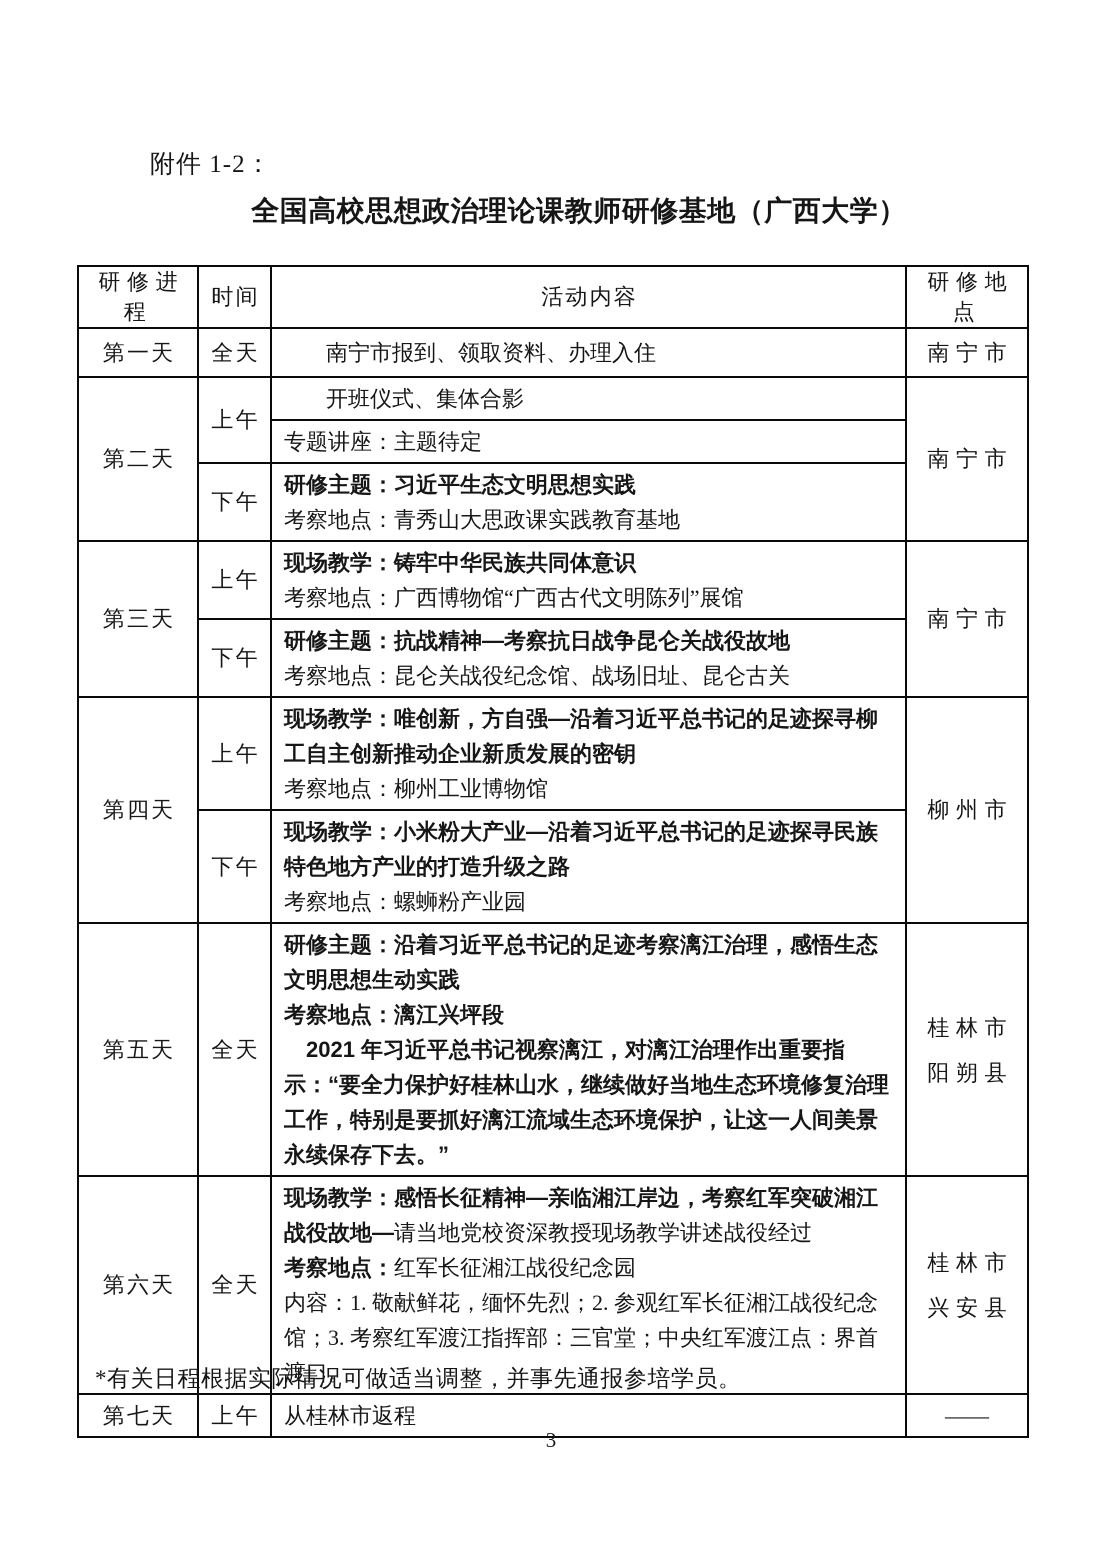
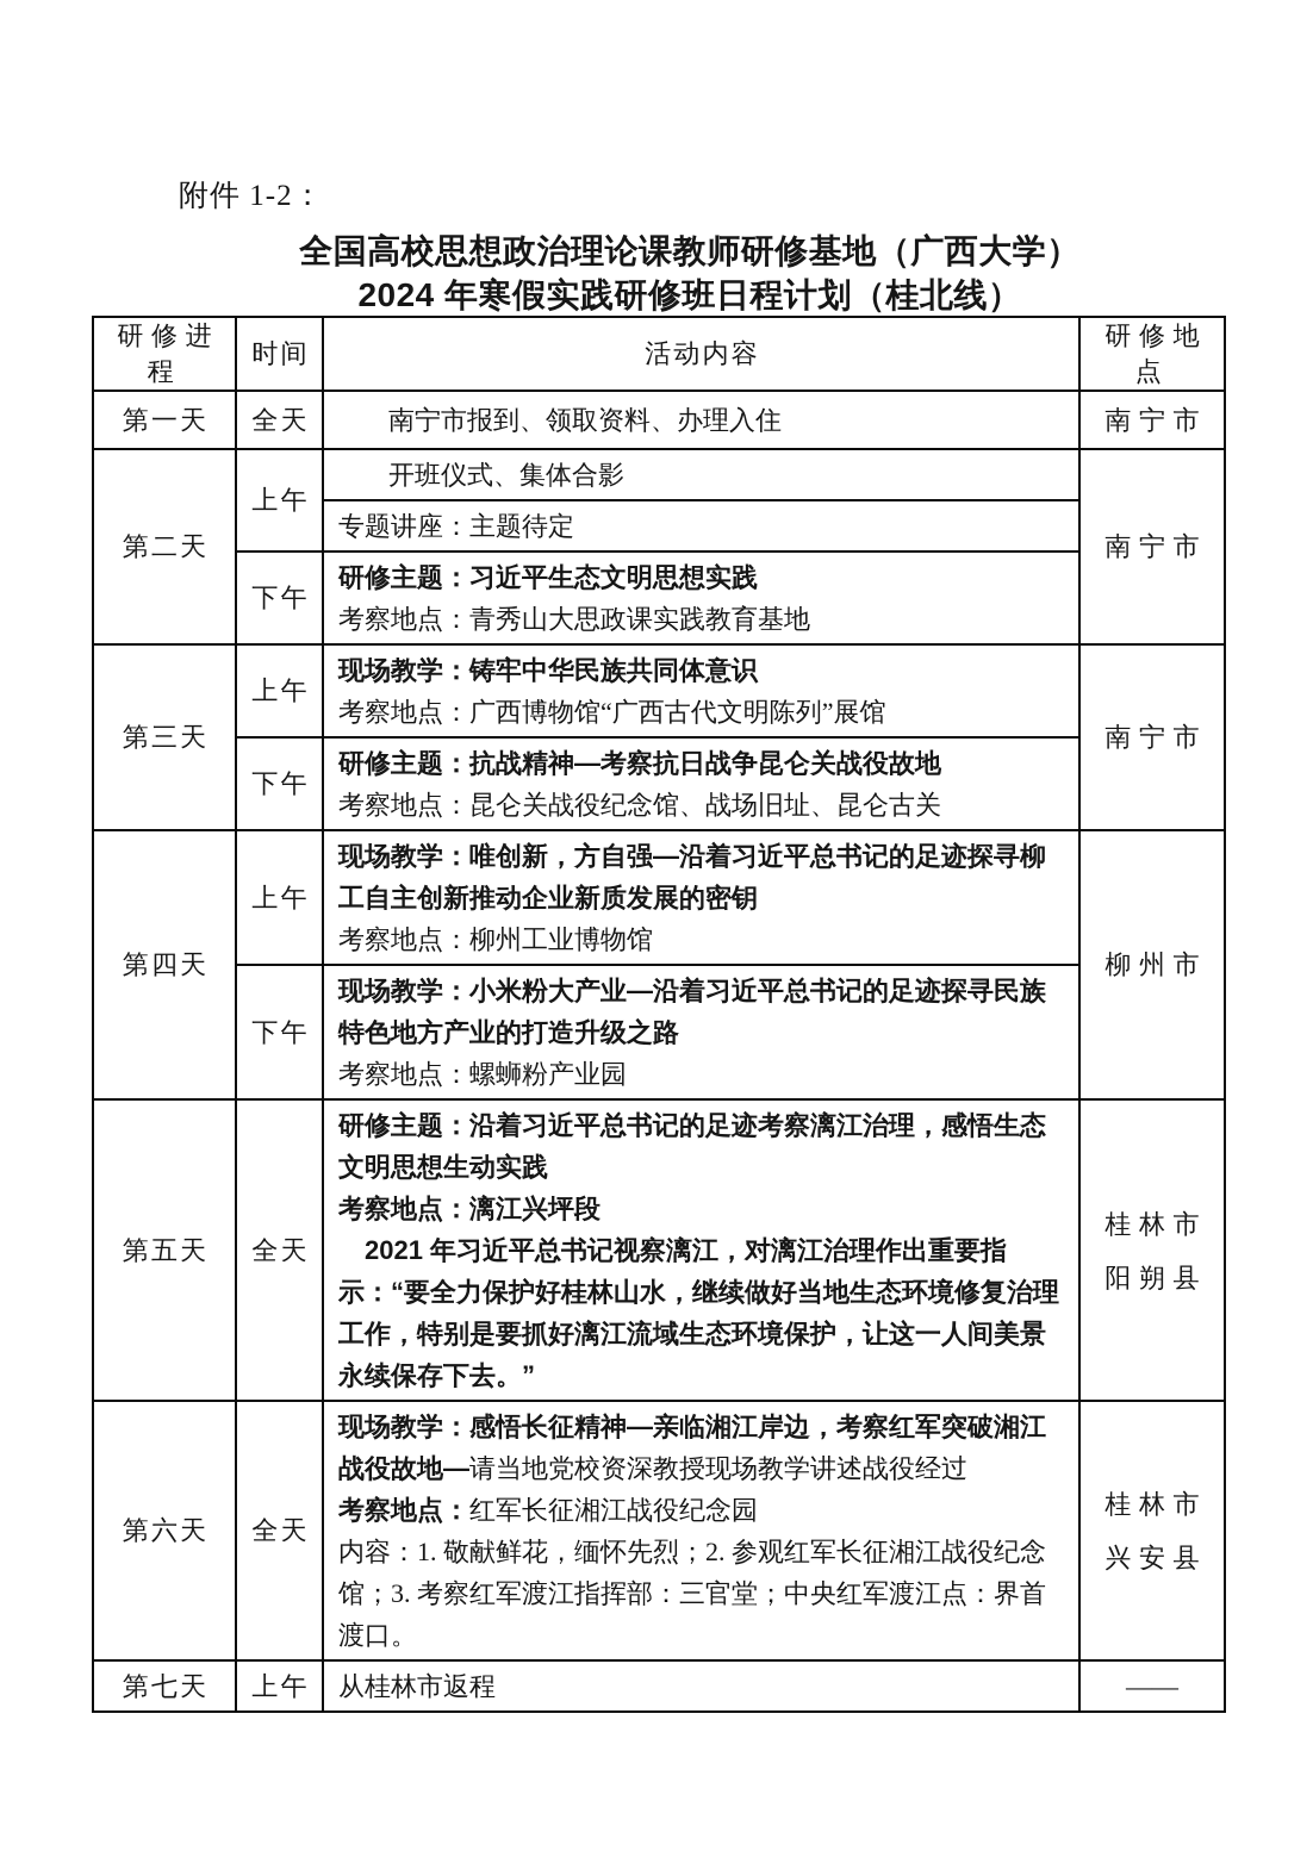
  附件 1-2：
  全国高校思想政治理论课教师研修基地（广西大学）
+ 2024 年寒假实践研修班日程计划（桂北线）
  研修进程	时间	活动内容	研修地点
  第一天	全天	南宁市报到、领取资料、办理入住	南宁市
  第二天	上午	开班仪式、集体合影	南宁市
  专题讲座：主题待定
  下午	研修主题：习近平生态文明思想实践 考察地点：青秀山大思政课实践教育基地
  第三天	上午	现场教学：铸牢中华民族共同体意识 考察地点：广西博物馆“广西古代文明陈列”展馆	南宁市
  下午	研修主题：抗战精神—考察抗日战争昆仑关战役故地 考察地点：昆仑关战役纪念馆、战场旧址、昆仑古关
  第四天	上午	现场教学：唯创新，方自强—沿着习近平总书记的足迹探寻柳工自主创新推动企业新质发展的密钥 考察地点：柳州工业博物馆	柳州市
  下午	现场教学：小米粉大产业—沿着习近平总书记的足迹探寻民族特色地方产业的打造升级之路 考察地点：螺蛳粉产业园
  第五天	全天	研修主题：沿着习近平总书记的足迹考察漓江治理，感悟生态文明思想生动实践 考察地点：漓江兴坪段 2021 年习近平总书记视察漓江，对漓江治理作出重要指示：“要全力保护好桂林山水，继续做好当地生态环境修复治理工作，特别是要抓好漓江流域生态环境保护，让这一人间美景永续保存下去。”	桂林市 阳朔县
  第六天	全天	现场教学：感悟长征精神—亲临湘江岸边，考察红军突破湘江战役故地—请当地党校资深教授现场教学讲述战役经过 考察地点：红军长征湘江战役纪念园 内容：1. 敬献鲜花，缅怀先烈；2. 参观红军长征湘江战役纪念馆；3. 考察红军渡江指挥部：三官堂；中央红军渡江点：界首渡口。	桂林市 兴安县
  第七天	上午	从桂林市返程	——
- *有关日程根据实际情况可做适当调整，并事先通报参培学员。
- 3
